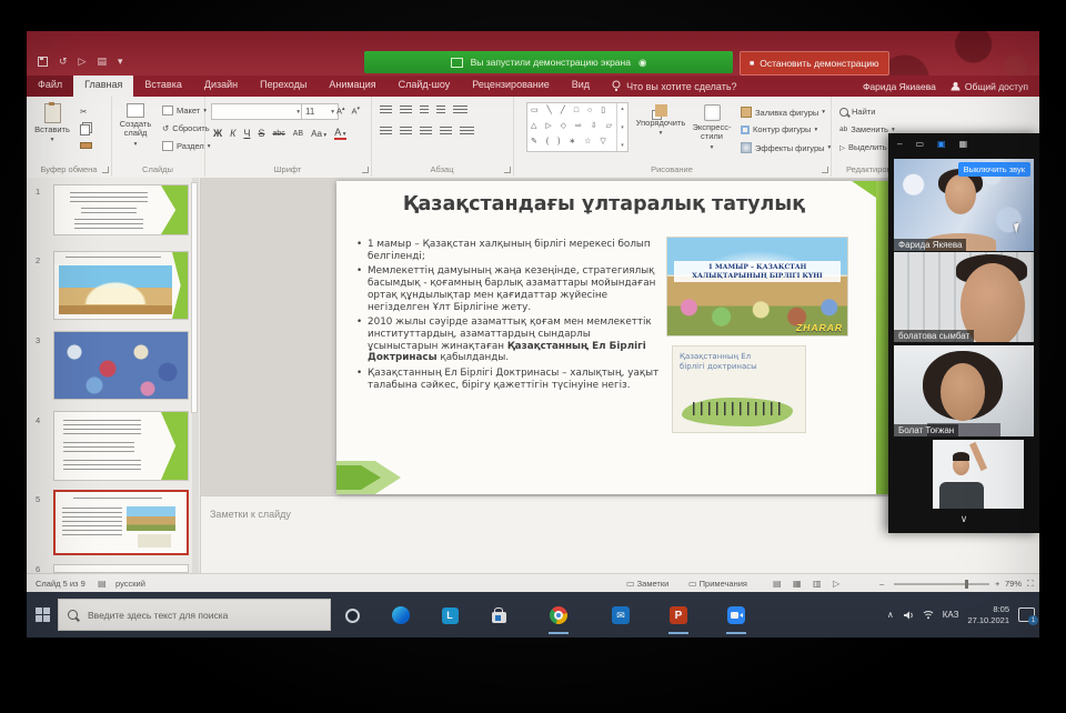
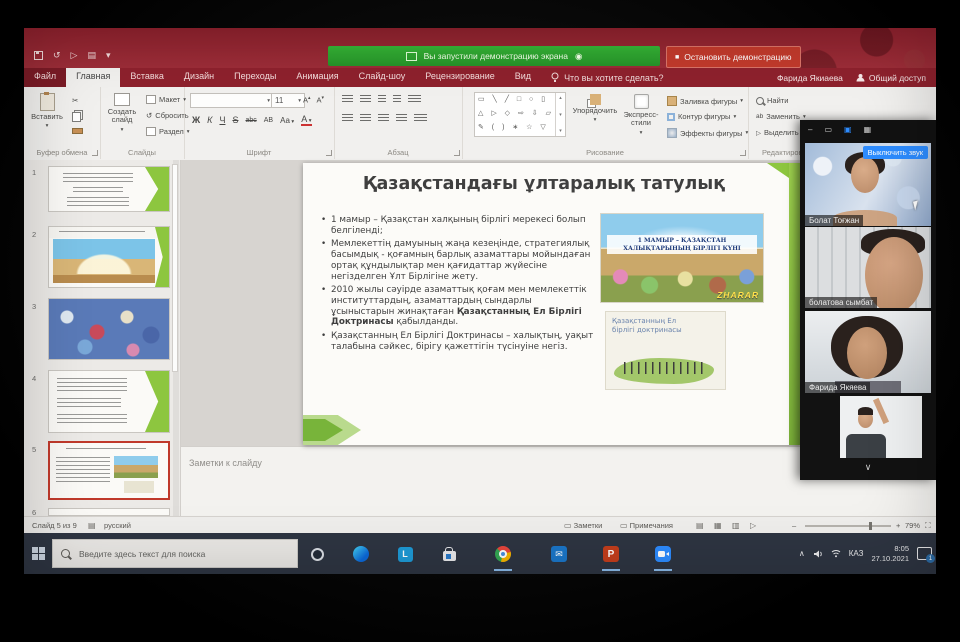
  ↺
  ▷
  ▤
  ▾
  Вы запустили демонстрацию экрана
  ◉
  Остановить демонстрацию
  Файл
  Главная
  Вставка
  Дизайн
  Переходы
  Анимация
  Слайд-шоу
  Рецензирование
  Вид
  Что вы хотите сделать?
  Фарида Якиаева
  Общий доступ
  Вставить
  ✂
  Буфер обмена
  Создать слайд
  Макет
  ↺
  Сбросить
  Раздел
  Слайды
  11
  Ж
  К
  Ч
  S
  Aa
  А
  Шрифт
  Абзац
  Упорядочить
  Экспресс-стили
  Заливка фигуры
  Контур фигуры
  Эффекты фигуры
  Рисование
  Найти
  Заменить
  Выделить
  1
  2
  3
  4
  5
  6
  Қазақстандағы ұлтаралық татулық
  1 мамыр – Қазақстан халқының бірлігі мерекесі болып белгіленді;
  Мемлекеттің дамуының жаңа кезеңінде, стратегиялық басымдық - қоғамның барлық азаматтары мойындаған ортақ құндылықтар мен қағидаттар жүйесіне негізделген Ұлт Бірлігіне жету.
  2010 жылы сәуірде азаматтық қоғам мен мемлекеттік институттардың, азаматтардың сындарлы ұсыныстарын жинақтаған Қазақстанның Ел Бірлігі Доктринасы қабылданды.
  Қазақстанның Ел Бірлігі Доктринасы – халықтың, уақыт талабына сәйкес, бірігу қажеттігін түсінуіне негіз.
  ZHARAR
  Қазақстанның Ел бірлігі доктринасы
  Заметки к слайду
  Слайд 5 из 9
  ▤
  русский
  ▭ Заметки
  ▭ Примечания
  ▤
  ▦
  ▥
  ▷
  –
  +
  79%
  ⛶
  Введите здесь текст для поиска
  L
  ✉
  P
  ∧
  КАЗ
  8:05
  27.10.2021
  –
  ▭
  ▣
  ▦
  Выключить звук
- Фарида Якяева
+ Болат Тоғжан
  болатова сымбат
- Болат Тоғжан
+ Фарида Якяева
  ∨
